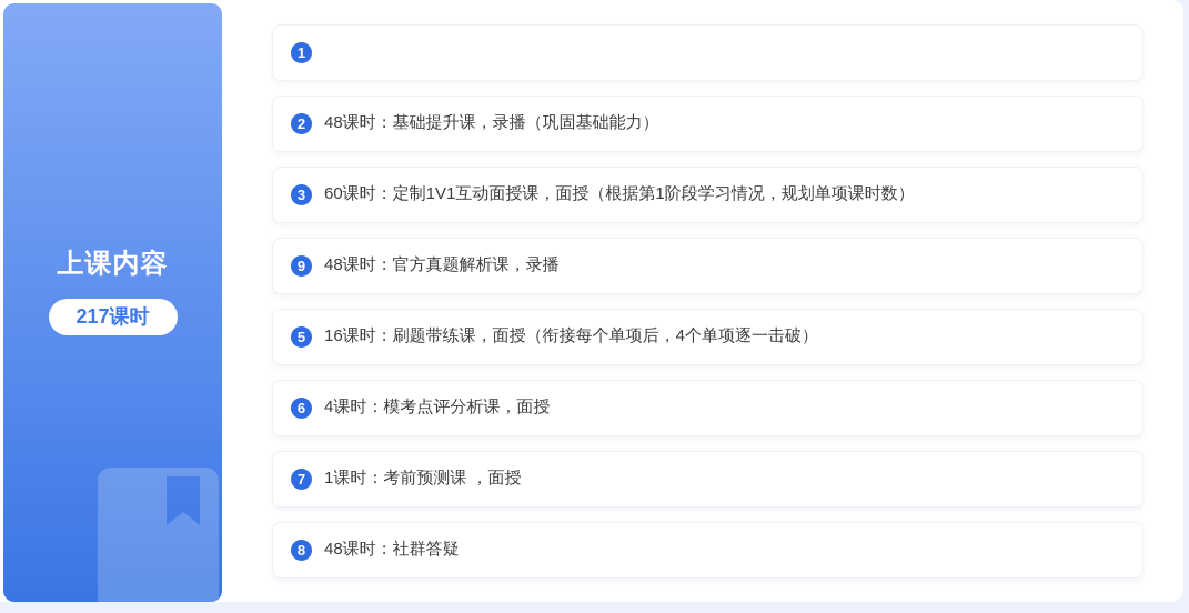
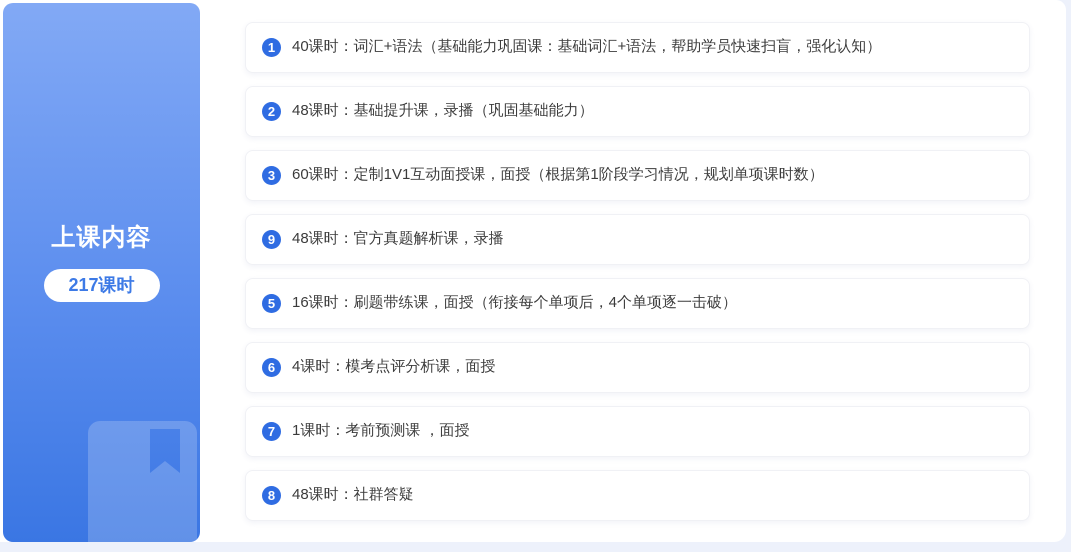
  上课内容
  217课时
  1
+ 40课时：词汇+语法（基础能力巩固课：基础词汇+语法，帮助学员快速扫盲，强化认知）
  2
  48课时：基础提升课，录播（巩固基础能力）
  3
  60课时：定制1V1互动面授课，面授（根据第1阶段学习情况，规划单项课时数）
  9
  48课时：官方真题解析课，录播
  5
  16课时：刷题带练课，面授（衔接每个单项后，4个单项逐一击破）
  6
  4课时：模考点评分析课，面授
  7
  1课时：考前预测课 ，面授
  8
  48课时：社群答疑
